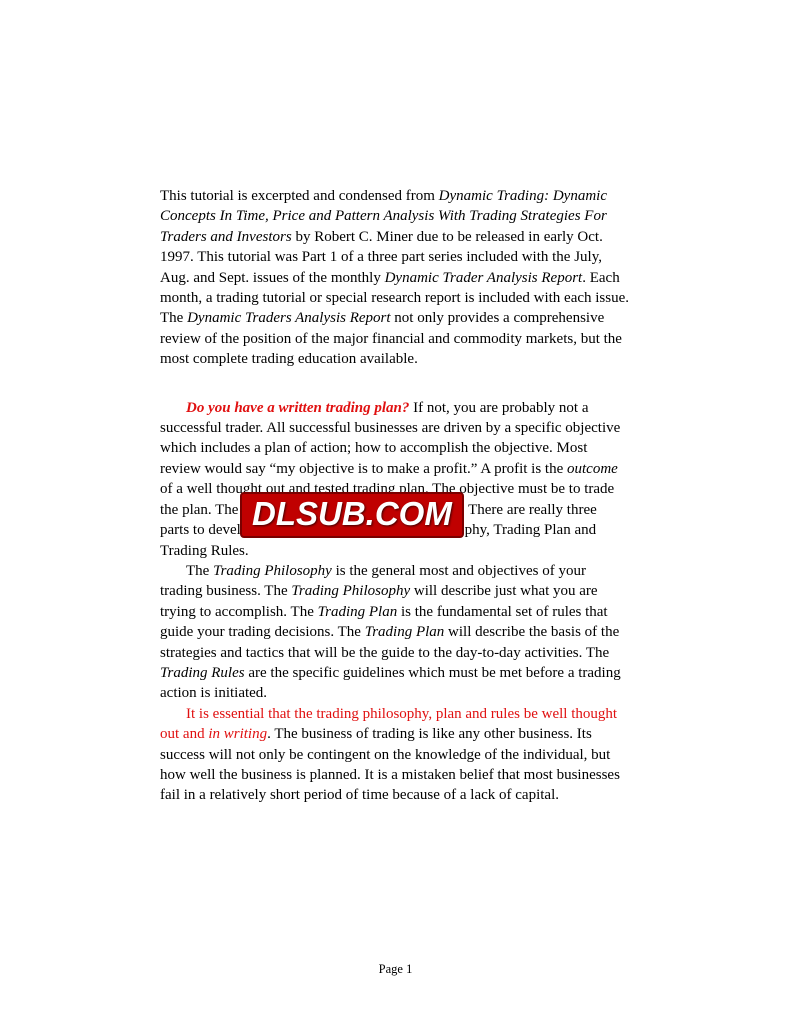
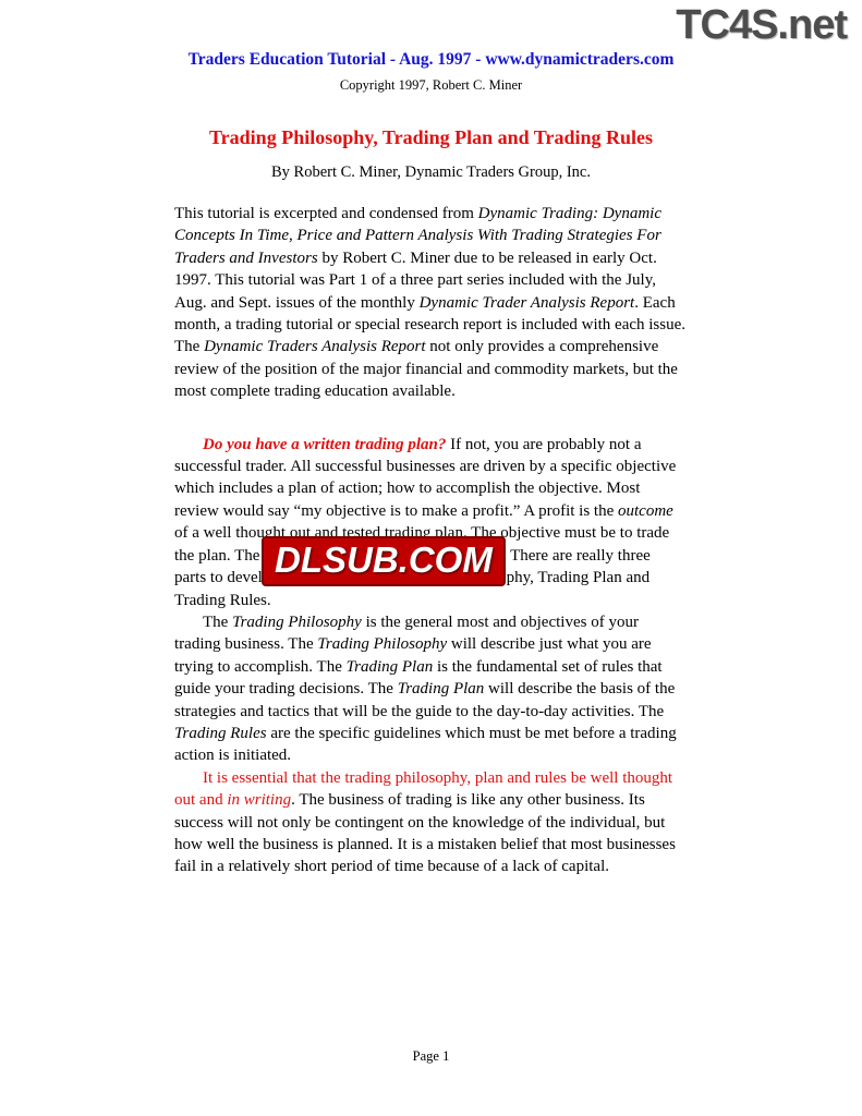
+ TC4S.net
+ Traders Education Tutorial - Aug. 1997 - www.dynamictraders.com
+ Copyright 1997, Robert C. Miner
+ Trading Philosophy, Trading Plan and Trading Rules
+ By Robert C. Miner, Dynamic Traders Group, Inc.
  This tutorial is excerpted and condensed from Dynamic Trading: Dynamic Concepts In Time, Price and Pattern Analysis With Trading Strategies For Traders and Investors by Robert C. Miner due to be released in early Oct. 1997. This tutorial was Part 1 of a three part series included with the July, Aug. and Sept. issues of the monthly Dynamic Trader Analysis Report. Each month, a trading tutorial or special research report is included with each issue. The Dynamic Traders Analysis Report not only provides a comprehensive review of the position of the major financial and commodity markets, but the most complete trading education available.
  Do you have a written trading plan? If not, you are probably not a successful trader. All successful businesses are driven by a specific objective which includes a plan of action; how to accomplish the objective. Most review would say “my objective is to make a profit.” A profit is the outcome of a well thought out and tested trading plan. The objective must be to trade the plan. The There are really three parts to develphy, Trading Plan and Trading Rules.
  The Trading Philosophy is the general most and objectives of your trading business. The Trading Philosophy will describe just what you are trying to accomplish. The Trading Plan is the fundamental set of rules that guide your trading decisions. The Trading Plan will describe the basis of the strategies and tactics that will be the guide to the day-to-day activities. The Trading Rules are the specific guidelines which must be met before a trading action is initiated.
  It is essential that the trading philosophy, plan and rules be well thought out and in writing. The business of trading is like any other business. Its success will not only be contingent on the knowledge of the individual, but how well the business is planned. It is a mistaken belief that most businesses fail in a relatively short period of time because of a lack of capital.
  DLSUB.COM
  Page 1
